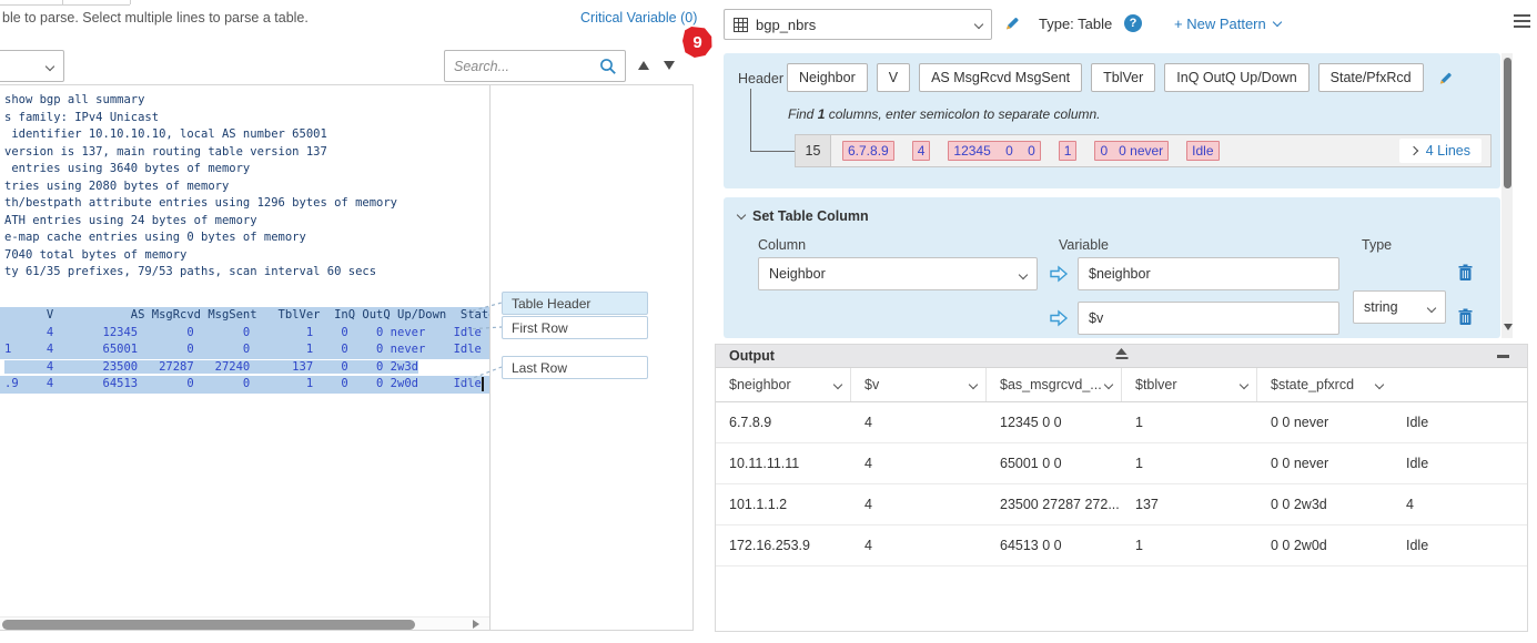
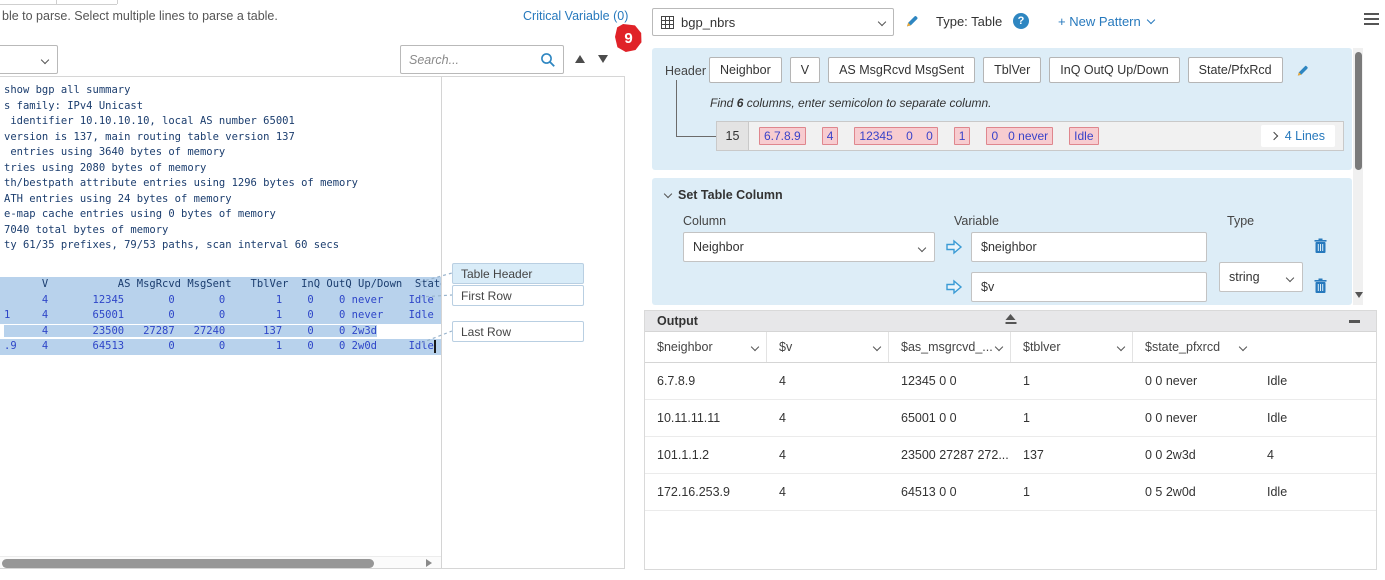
  ble to parse. Select multiple lines to parse a table.
  Critical Variable (0)
  9
  Search...
  show bgp all summary
  s family: IPv4 Unicast
  identifier 10.10.10.10, local AS number 65001
  version is 137, main routing table version 137
  entries using 3640 bytes of memory
  tries using 2080 bytes of memory
  th/bestpath attribute entries using 1296 bytes of memory
  ATH entries using 24 bytes of memory
  e-map cache entries using 0 bytes of memory
  7040 total bytes of memory
  ty 61/35 prefixes, 79/53 paths, scan interval 60 secs
  V AS MsgRcvd MsgSent TblVer InQ OutQ Up/Down Stat
  4 12345 0 0 1 0 0 never Idle
  1 4 65001 0 0 1 0 0 never Idle
  4 23500 27287 27240 137 0 0 2w3d
  .9 4 64513 0 0 1 0 0 2w0d Idle
  Table Header
  First Row
  Last Row
  bgp_nbrs
  Type: Table
  ?
  + New Pattern
  Header
  Neighbor
  V
  AS MsgRcvd MsgSent
  TblVer
  InQ OutQ Up/Down
  State/PfxRcd
- Find 1 columns, enter semicolon to separate column.
+ Find 6 columns, enter semicolon to separate column.
  15
  6.7.8.9
  4
  12345 0 0
  1
  0 0 never
  Idle
  4 Lines
  Set Table Column
  Column
  Variable
  Type
  Neighbor
  $neighbor
  string
  $v
  Output
  $neighbor
  $v
  $as_msgrcvd_...
  $tblver
  $state_pfxrcd
  6.7.8.9
  4
  12345 0 0
  1
  0 0 never
  Idle
  10.11.11.11
  4
  65001 0 0
  1
  0 0 never
  Idle
  101.1.1.2
  4
  23500 27287 272...
  137
  0 0 2w3d
  4
  172.16.253.9
  4
  64513 0 0
  1
- 0 0 2w0d
+ 0 5 2w0d
  Idle
